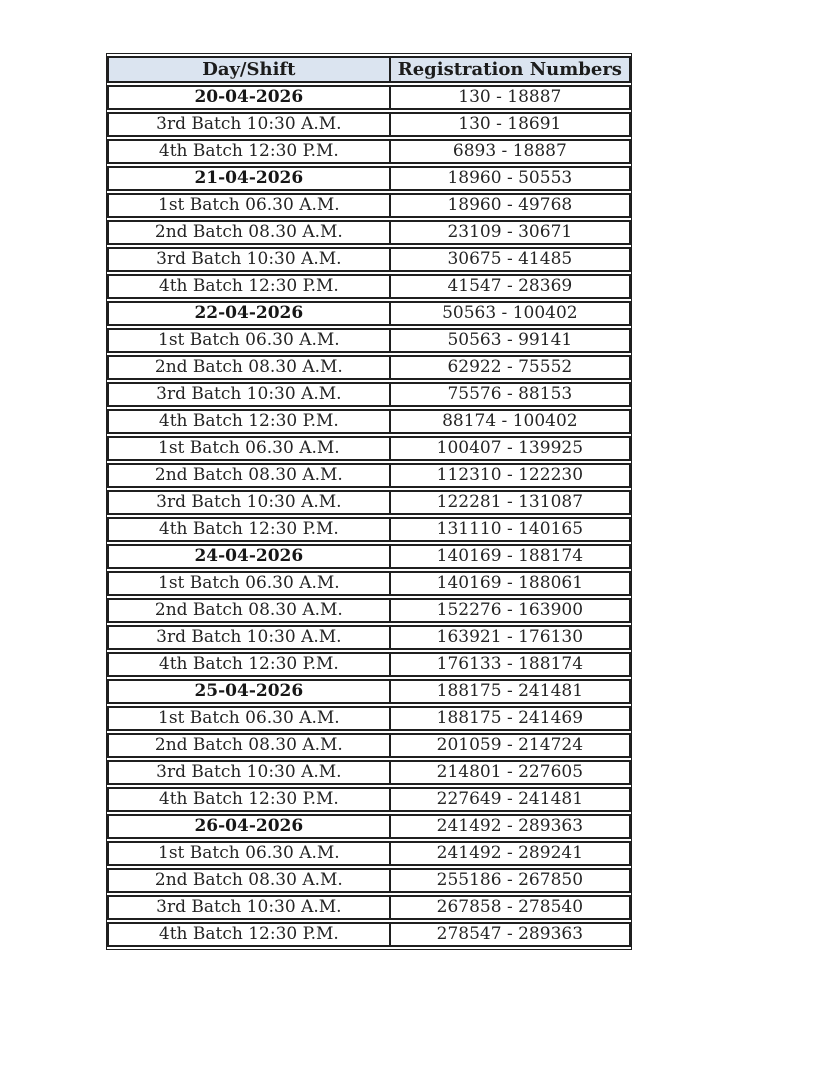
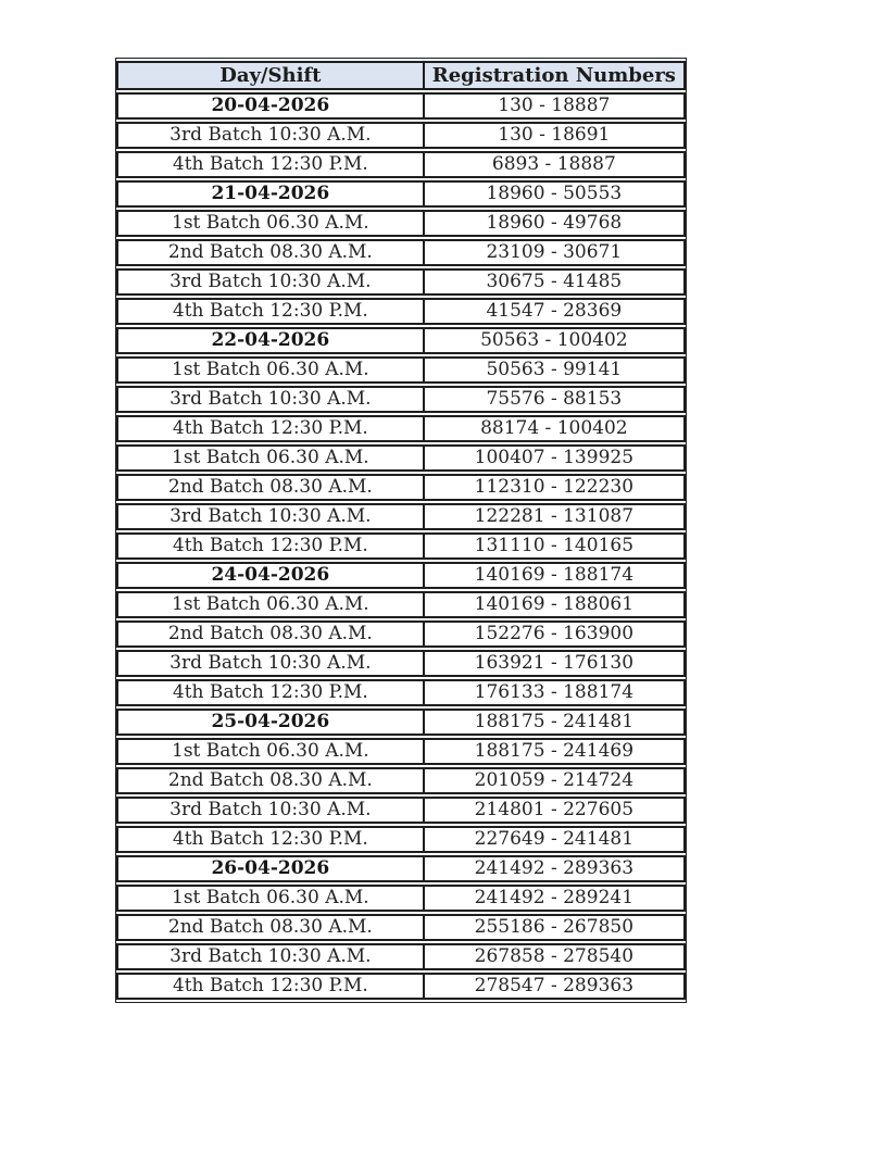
  Day/Shift	Registration Numbers
  20-04-2026	130 - 18887
  3rd Batch 10:30 A.M.	130 - 18691
  4th Batch 12:30 P.M.	6893 - 18887
  21-04-2026	18960 - 50553
  1st Batch 06.30 A.M.	18960 - 49768
  2nd Batch 08.30 A.M.	23109 - 30671
  3rd Batch 10:30 A.M.	30675 - 41485
  4th Batch 12:30 P.M.	41547 - 28369
  22-04-2026	50563 - 100402
  1st Batch 06.30 A.M.	50563 - 99141
- 2nd Batch 08.30 A.M.	62922 - 75552
  3rd Batch 10:30 A.M.	75576 - 88153
  4th Batch 12:30 P.M.	88174 - 100402
  1st Batch 06.30 A.M.	100407 - 139925
  2nd Batch 08.30 A.M.	112310 - 122230
  3rd Batch 10:30 A.M.	122281 - 131087
  4th Batch 12:30 P.M.	131110 - 140165
  24-04-2026	140169 - 188174
  1st Batch 06.30 A.M.	140169 - 188061
  2nd Batch 08.30 A.M.	152276 - 163900
  3rd Batch 10:30 A.M.	163921 - 176130
  4th Batch 12:30 P.M.	176133 - 188174
  25-04-2026	188175 - 241481
  1st Batch 06.30 A.M.	188175 - 241469
  2nd Batch 08.30 A.M.	201059 - 214724
  3rd Batch 10:30 A.M.	214801 - 227605
  4th Batch 12:30 P.M.	227649 - 241481
  26-04-2026	241492 - 289363
  1st Batch 06.30 A.M.	241492 - 289241
  2nd Batch 08.30 A.M.	255186 - 267850
  3rd Batch 10:30 A.M.	267858 - 278540
  4th Batch 12:30 P.M.	278547 - 289363
